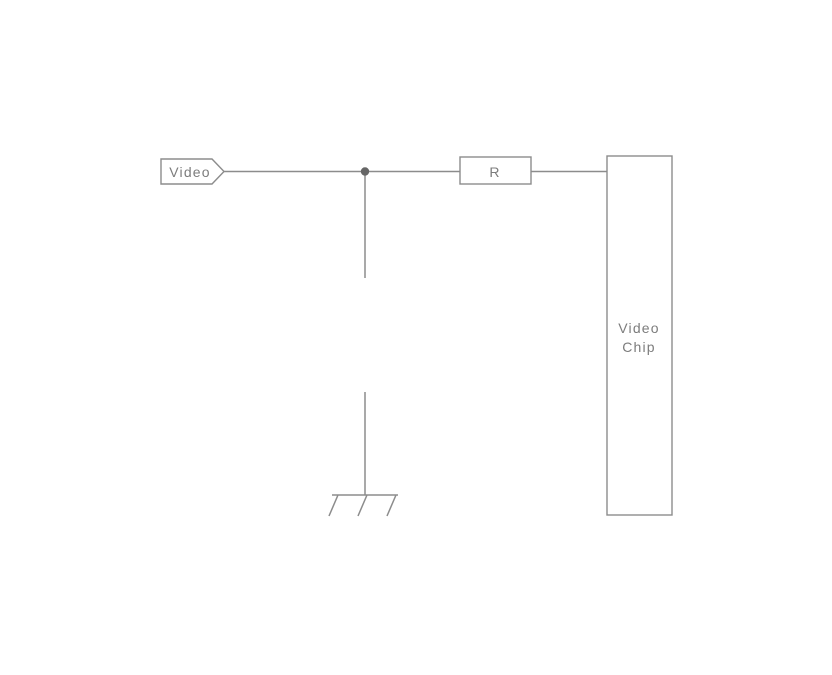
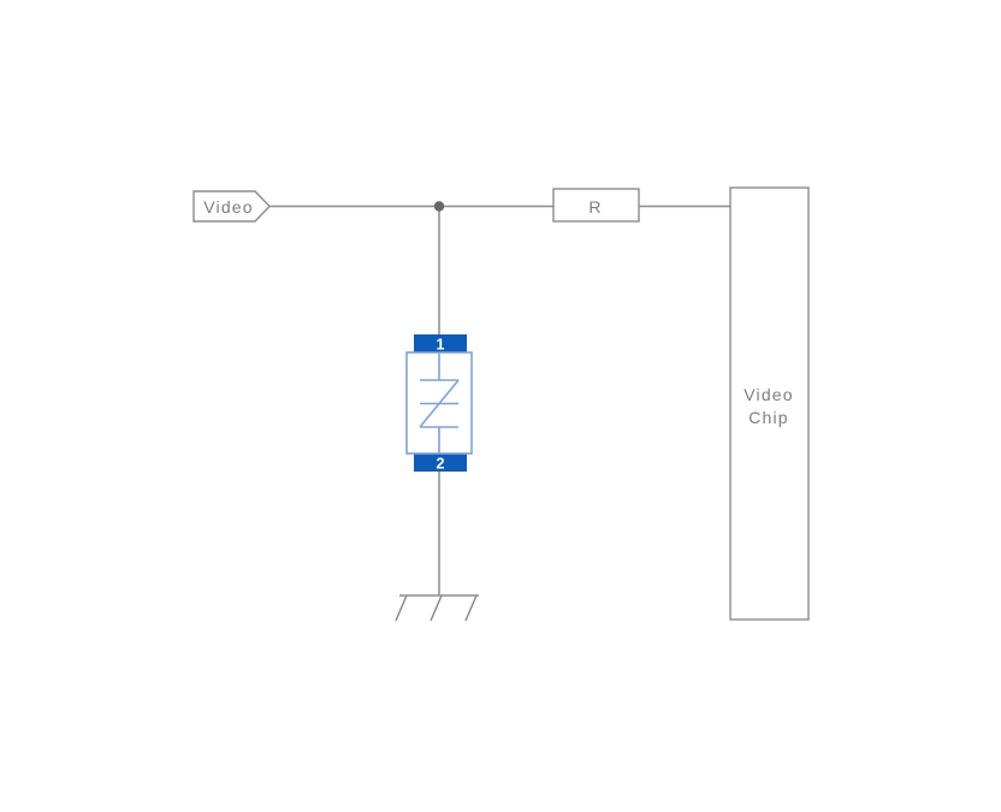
  Video
  R
  Video
  Chip
+ 1
+ 2
